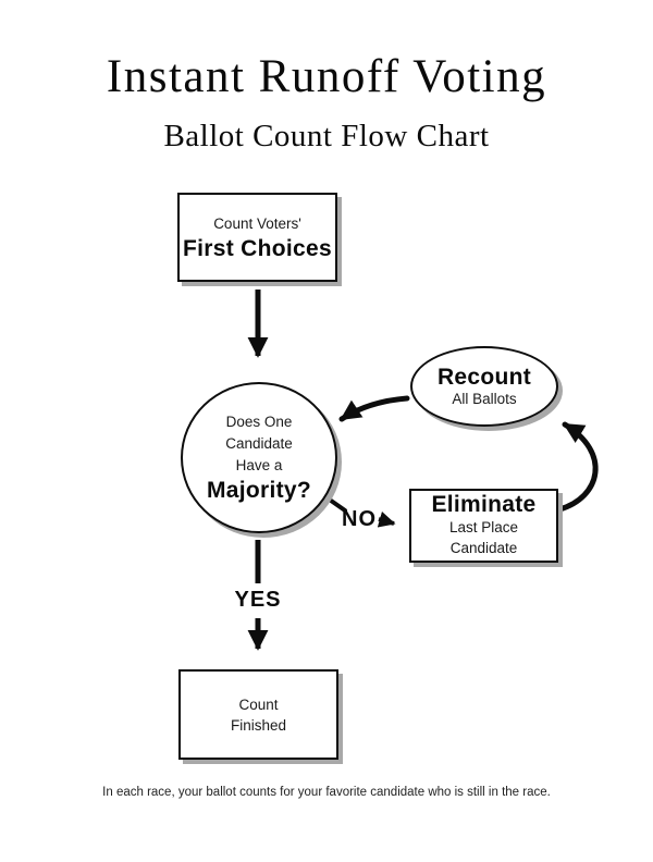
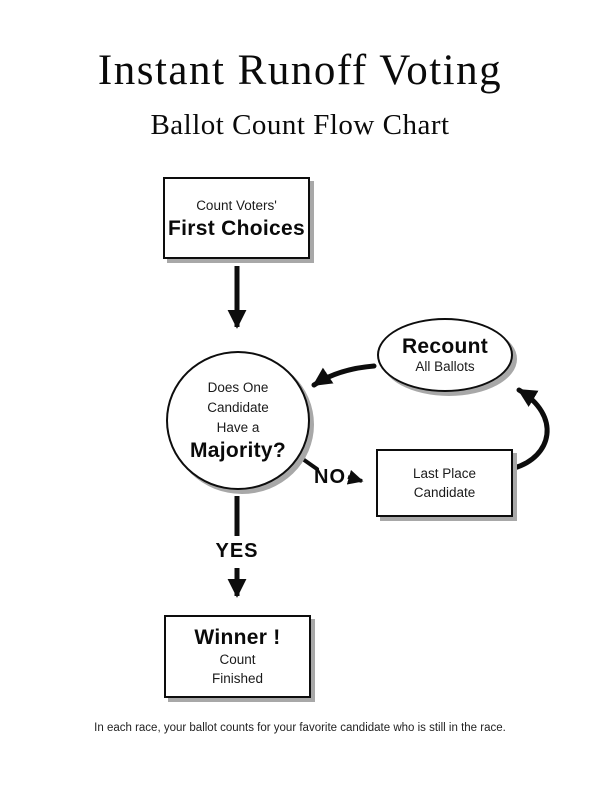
  Instant Runoff Voting
  Ballot Count Flow Chart
  Count Voters'
  First Choices
  Does One
  Candidate
  Have a
  Majority?
  Recount
  All Ballots
- Eliminate
  Last Place
  Candidate
+ Winner !
  Count
  Finished
  YES
  NO
  In each race, your ballot counts for your favorite candidate who is still in the race.
